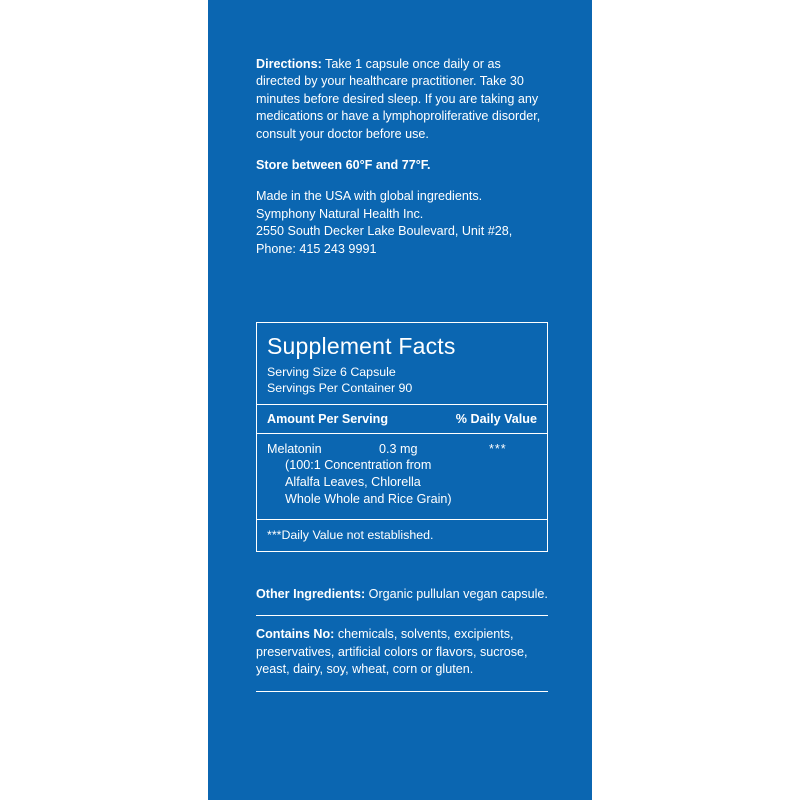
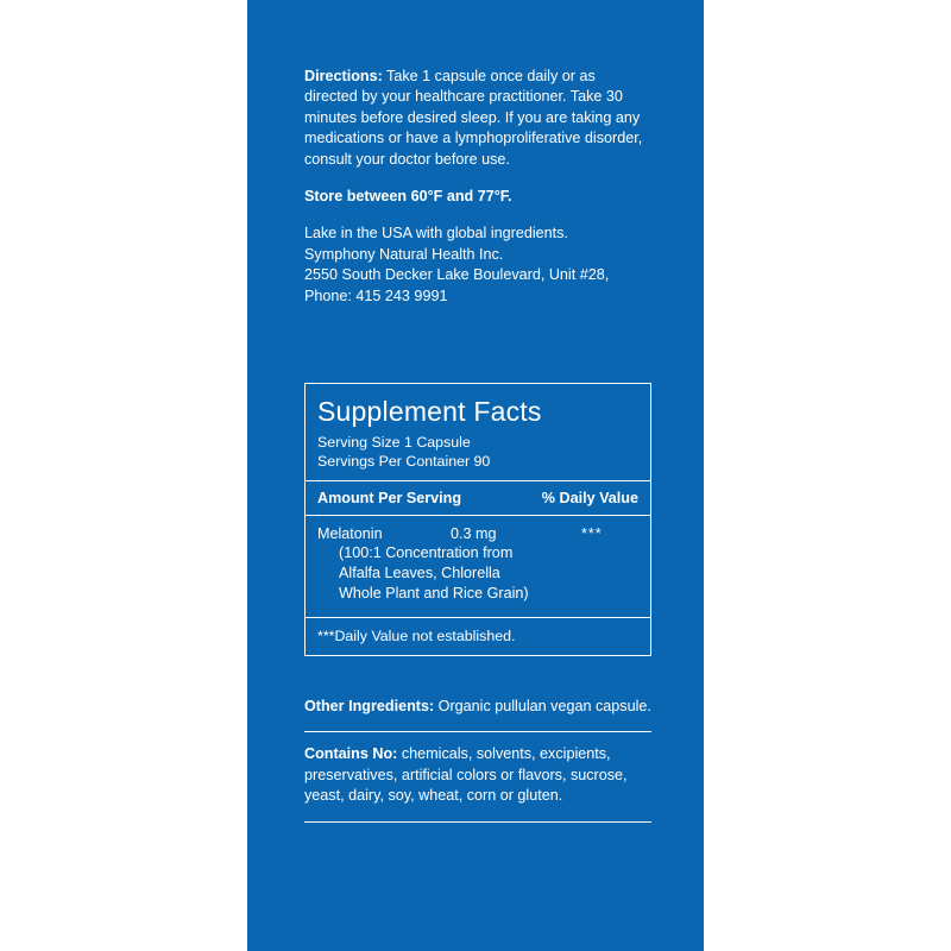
  Directions: Take 1 capsule once daily or as directed by your healthcare practitioner. Take 30 minutes before desired sleep. If you are taking any medications or have a lymphoproliferative disorder, consult your doctor before use.
  Store between 60°F and 77°F.
- Made in the USA with global ingredients.
+ Lake in the USA with global ingredients.
  Symphony Natural Health Inc.
  2550 South Decker Lake Boulevard, Unit #28,
  Phone: 415 243 9991
  Supplement Facts
- Serving Size 6 Capsule
+ Serving Size 1 Capsule
  Servings Per Container 90
  Amount Per Serving
  % Daily Value
  Melatonin
  0.3 mg
  ***
  (100:1 Concentration from
  Alfalfa Leaves, Chlorella
- Whole Whole and Rice Grain)
+ Whole Plant and Rice Grain)
  ***Daily Value not established.
  Other Ingredients: Organic pullulan vegan capsule.
  Contains No: chemicals, solvents, excipients, preservatives, artificial colors or flavors, sucrose, yeast, dairy, soy, wheat, corn or gluten.
